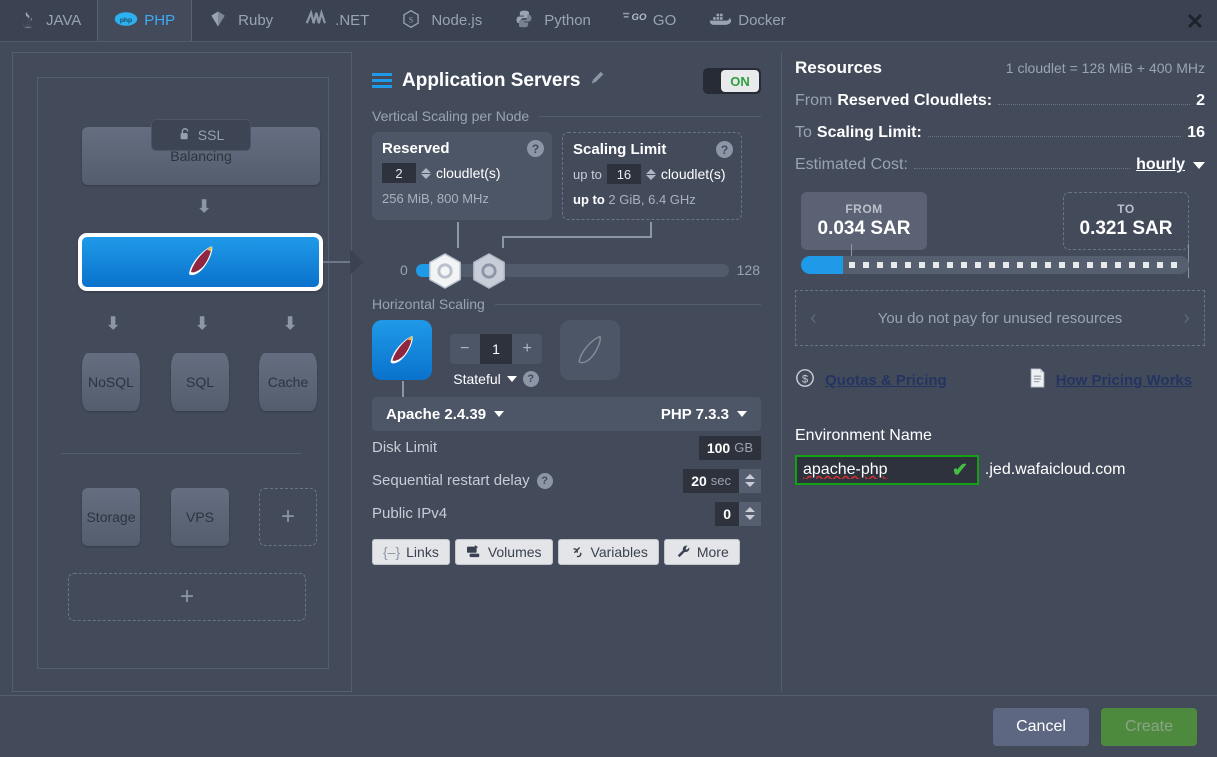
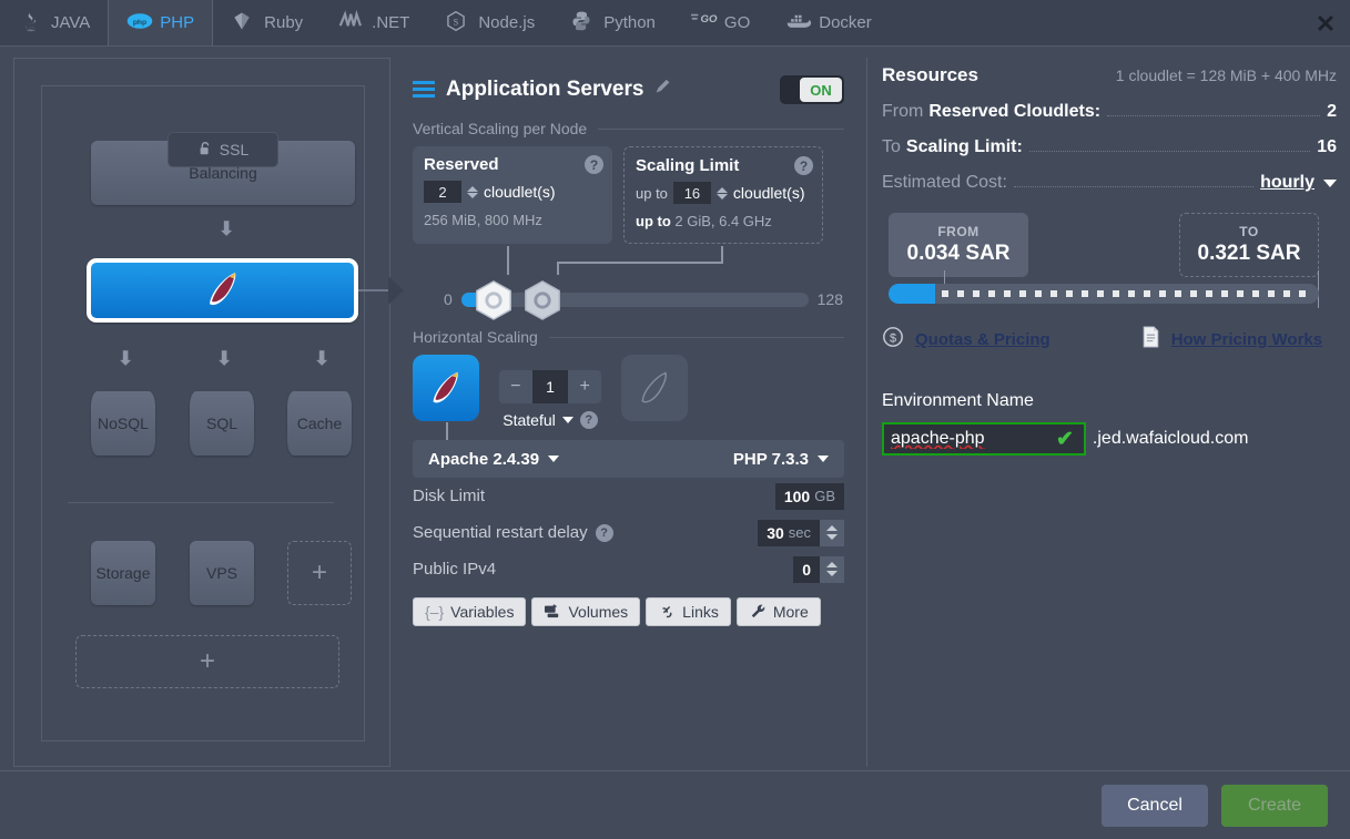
  JAVA
  PHP
  Ruby
  .NET
  S
  Node.js
  Python
  GO
  GO
  Docker
  ✕
  SSL
  Balancing
  ⬇
  ⬇
  ⬇
  ⬇
  NoSQL
  SQL
  Cache
  Storage
  VPS
  +
  +
  Application Servers
  ON
  Vertical Scaling per Node
  Reserved
  ?
  2
  cloudlet(s)
  256 MiB, 800 MHz
  Scaling Limit
  ?
  up to
  16
  cloudlet(s)
  up to 2 GiB, 6.4 GHz
  0
  128
  Horizontal Scaling
  −
  1
  +
  Stateful
  ?
  Apache 2.4.39
  PHP 7.3.3
  Disk Limit
  100
  GB
  Sequential restart delay
  ?
- 20
+ 30
  sec
  Public IPv4
  0
  {–}
- Links
+ Variables
  Volumes
- Variables
+ Links
  More
  Resources
  1 cloudlet = 128 MiB + 400 MHz
  From
  Reserved Cloudlets:
  2
  To
  Scaling Limit:
  16
  Estimated Cost:
  hourly
  FROM
  0.034 SAR
  TO
  0.321 SAR
- ‹
- You do not pay for unused resources
- ›
  $
  Quotas & Pricing
  How Pricing Works
  Environment Name
  apache-php
  ✔
  .jed.wafaicloud.com
  Cancel
  Create
